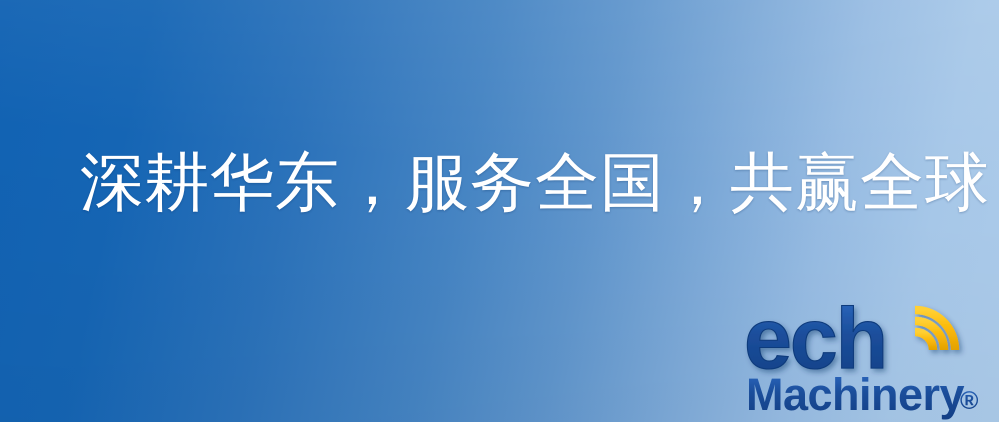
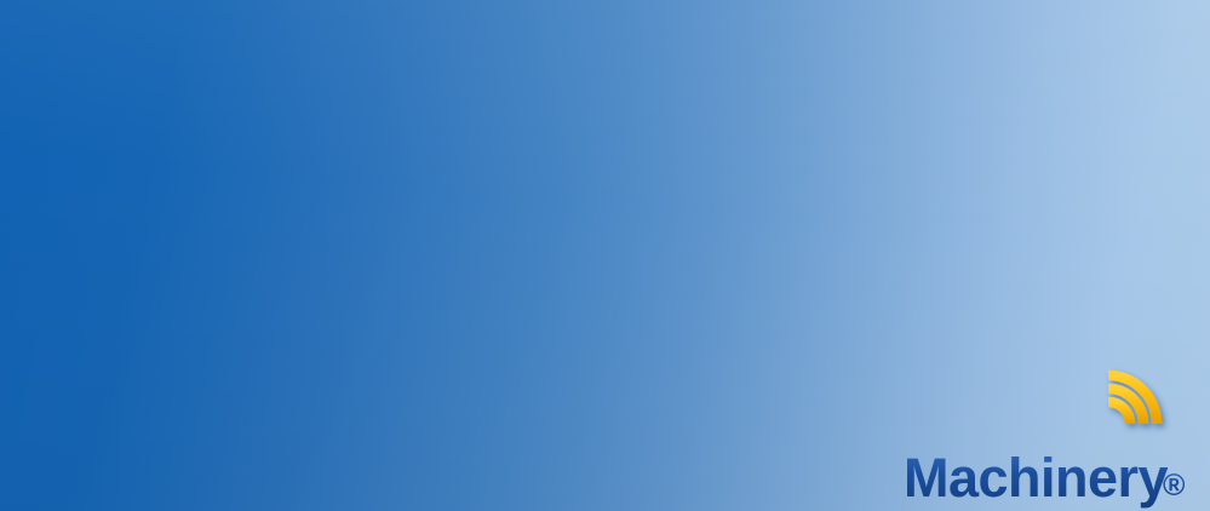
- 深耕华东，服务全国，共赢全球
- ech
  Machinery
  ®
